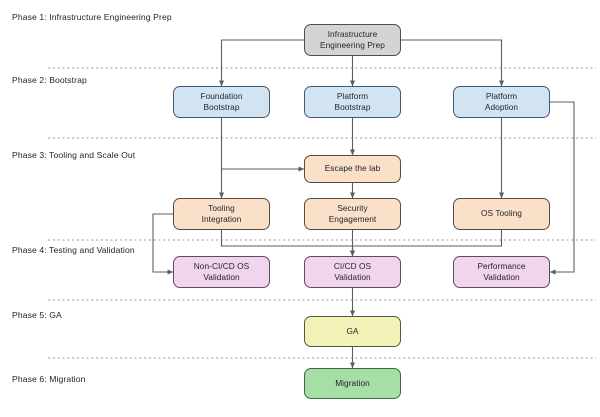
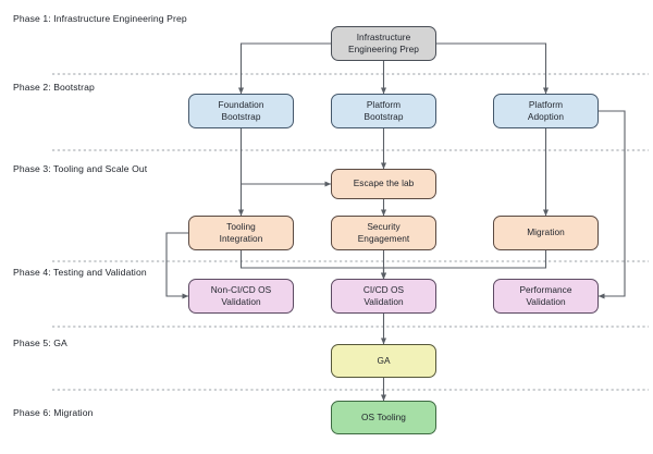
  Phase 1: Infrastructure Engineering Prep
  Phase 2: Bootstrap
  Phase 3: Tooling and Scale Out
  Phase 4: Testing and Validation
  Phase 5: GA
  Phase 6: Migration
  Infrastructure
  Engineering Prep
  Foundation
  Bootstrap
  Platform
  Bootstrap
  Platform
  Adoption
  Escape the lab
  Tooling
  Integration
  Security
  Engagement
- OS Tooling
+ Migration
  Non-CI/CD OS
  Validation
  CI/CD OS
  Validation
  Performance
  Validation
  GA
- Migration
+ OS Tooling
